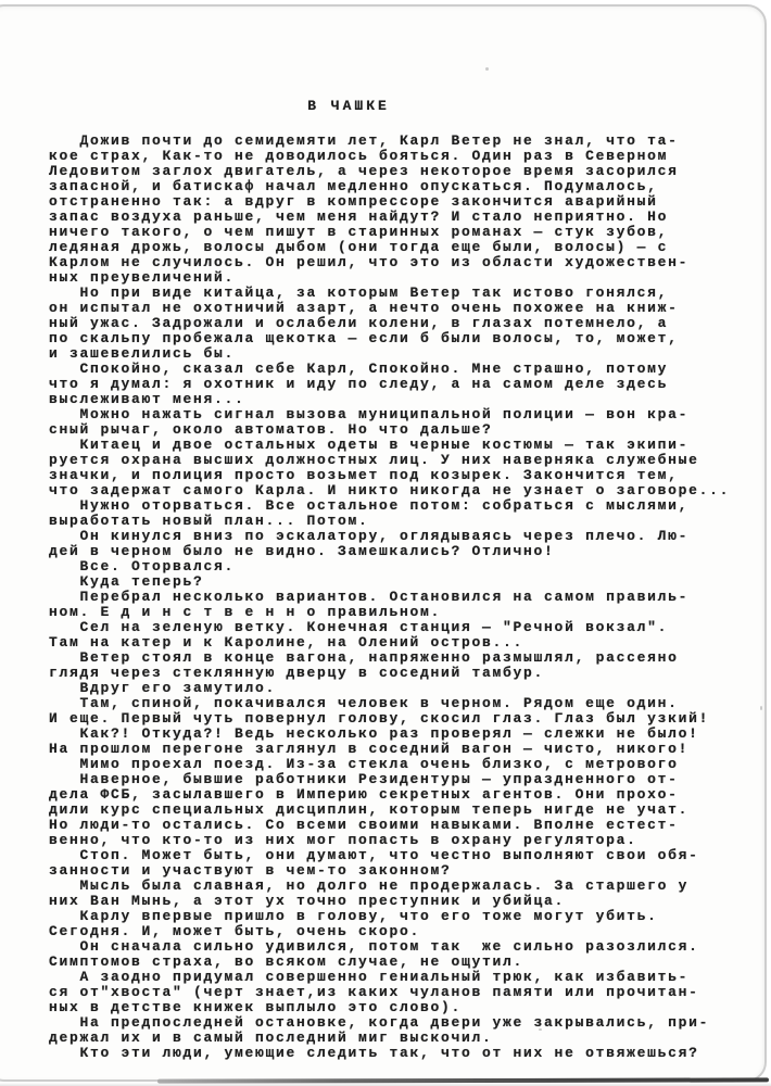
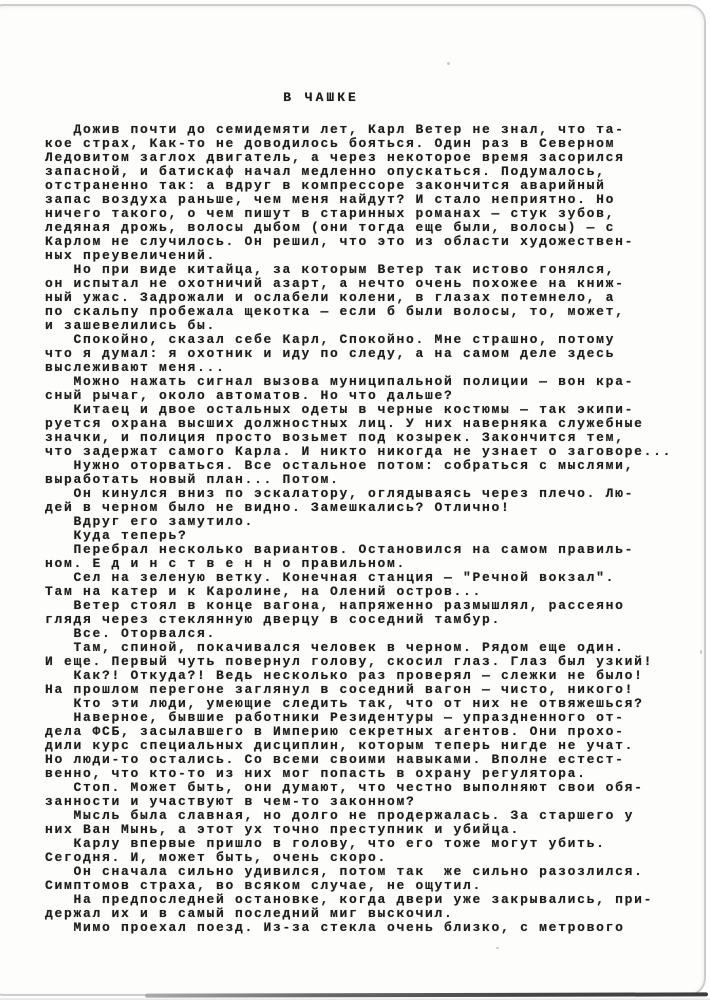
  В ЧАШКЕ
  Дожив почти до семидемяти лет, Карл Ветер не знал, что та-
  кое страх, Как-то не доводилось бояться. Один раз в Северном
  Ледовитом заглох двигатель, а через некоторое время засорился
  запасной, и батискаф начал медленно опускаться. Подумалось,
  отстраненно так: а вдруг в компрессоре закончится аварийный
  запас воздуха раньше, чем меня найдут? И стало неприятно. Но
  ничего такого, о чем пишут в старинных романах — стук зубов,
  ледяная дрожь, волосы дыбом (они тогда еще были, волосы) — с
  Карлом не случилось. Он решил, что это из области художествен-
  ных преувеличений.
  Но при виде китайца, за которым Ветер так истово гонялся,
  он испытал не охотничий азарт, а нечто очень похожее на книж-
  ный ужас. Задрожали и ослабели колени, в глазах потемнело, а
  по скальпу пробежала щекотка — если б были волосы, то, может,
  и зашевелились бы.
  Спокойно, сказал себе Карл, Спокойно. Мне страшно, потому
  что я думал: я охотник и иду по следу, а на самом деле здесь
  выслеживают меня...
  Можно нажать сигнал вызова муниципальной полиции — вон кра-
  сный рычаг, около автоматов. Но что дальше?
  Китаец и двое остальных одеты в черные костюмы — так экипи-
  руется охрана высших должностных лиц. У них наверняка служебные
  значки, и полиция просто возьмет под козырек. Закончится тем,
  что задержат самого Карла. И никто никогда не узнает о заговоре...
  Нужно оторваться. Все остальное потом: собраться с мыслями,
  выработать новый план... Потом.
  Он кинулся вниз по эскалатору, оглядываясь через плечо. Лю-
  дей в черном было не видно. Замешкались? Отлично!
- Все. Оторвался.
+ Вдруг его замутило.
  Куда теперь?
  Перебрал несколько вариантов. Остановился на самом правиль-
  ном. Е д и н с т в е н н о правильном.
  Сел на зеленую ветку. Конечная станция — "Речной вокзал".
  Там на катер и к Каролине, на Олений остров...
  Ветер стоял в конце вагона, напряженно размышлял, рассеяно
  глядя через стеклянную дверцу в соседний тамбур.
- Вдруг его замутило.
+ Все. Оторвался.
  Там, спиной, покачивался человек в черном. Рядом еще один.
  И еще. Первый чуть повернул голову, скосил глаз. Глаз был узкий!
  Как?! Откуда?! Ведь несколько раз проверял — слежки не было!
  На прошлом перегоне заглянул в соседний вагон — чисто, никого!
- Мимо проехал поезд. Из-за стекла очень близко, с метрового
+ Кто эти люди, умеющие следить так, что от них не отвяжешься?
  Наверное, бывшие работники Резидентуры — упраздненного от-
  дела ФСБ, засылавшего в Империю секретных агентов. Они прохо-
  дили курс специальных дисциплин, которым теперь нигде не учат.
  Но люди-то остались. Со всеми своими навыками. Вполне естест-
  венно, что кто-то из них мог попасть в охрану регулятора.
  Стоп. Может быть, они думают, что честно выполняют свои обя-
  занности и участвуют в чем-то законном?
  Мысль была славная, но долго не продержалась. За старшего у
  них Ван Мынь, а этот ух точно преступник и убийца.
  Карлу впервые пришло в голову, что его тоже могут убить.
  Сегодня. И, может быть, очень скоро.
  Он сначала сильно удивился, потом так же сильно разозлился.
  Симптомов страха, во всяком случае, не ощутил.
- А заодно придумал совершенно гениальный трюк, как избавить-
- ся от"хвоста" (черт знает,из каких чуланов памяти или прочитан-
- ных в детстве книжек выплыло это слово).
  На предпоследней остановке, когда двери уже закрывались, при-
  держал их и в самый последний миг выскочил.
- Кто эти люди, умеющие следить так, что от них не отвяжешься?
+ Мимо проехал поезд. Из-за стекла очень близко, с метрового
